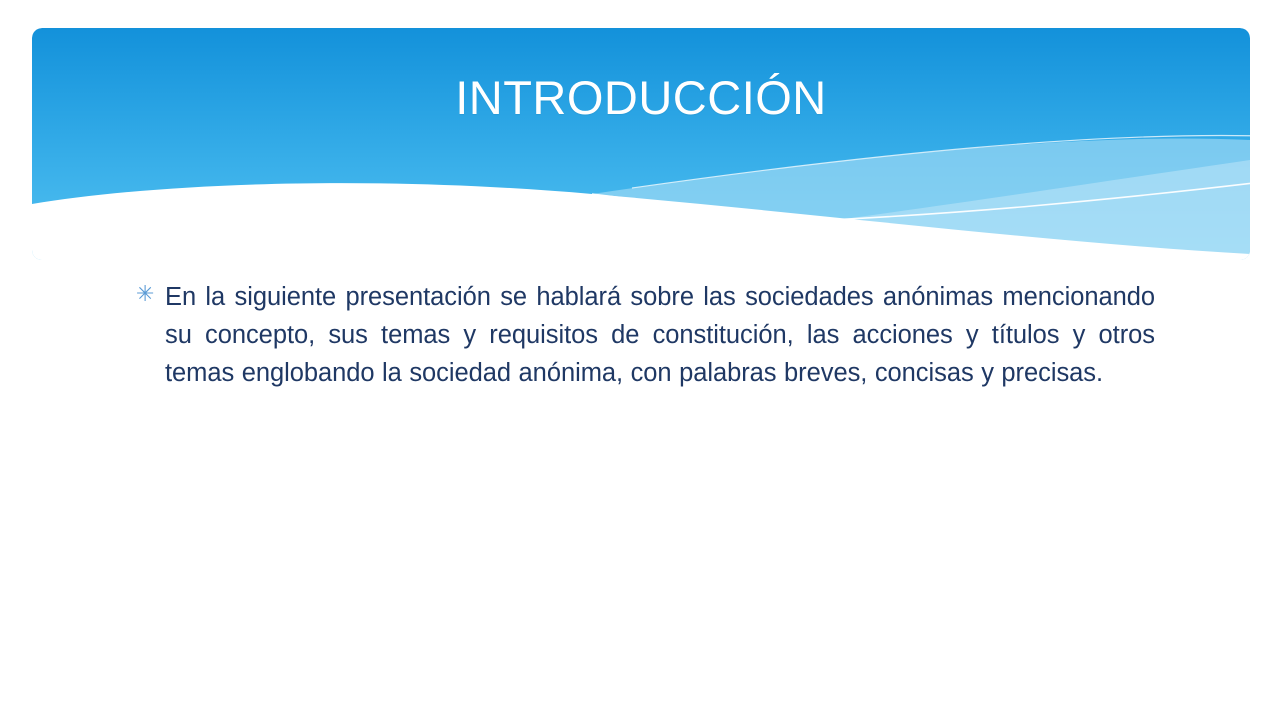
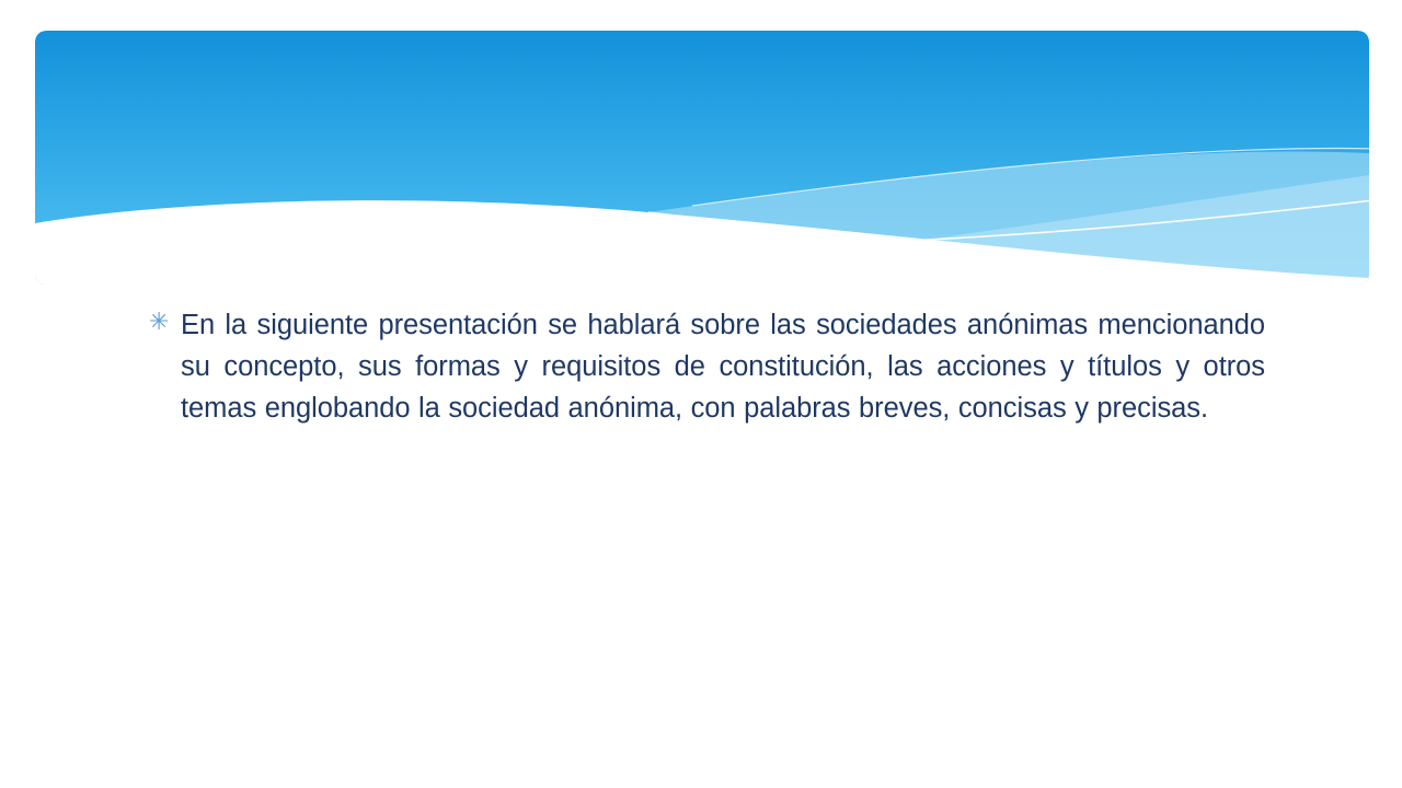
- INTRODUCCIÓN
  ✳
- En la siguiente presentación se hablará sobre las sociedades anónimas mencionando su concepto, sus temas y requisitos de constitución, las acciones y títulos y otros temas englobando la sociedad anónima, con palabras breves, concisas y precisas.
+ En la siguiente presentación se hablará sobre las sociedades anónimas mencionando su concepto, sus formas y requisitos de constitución, las acciones y títulos y otros temas englobando la sociedad anónima, con palabras breves, concisas y precisas.
